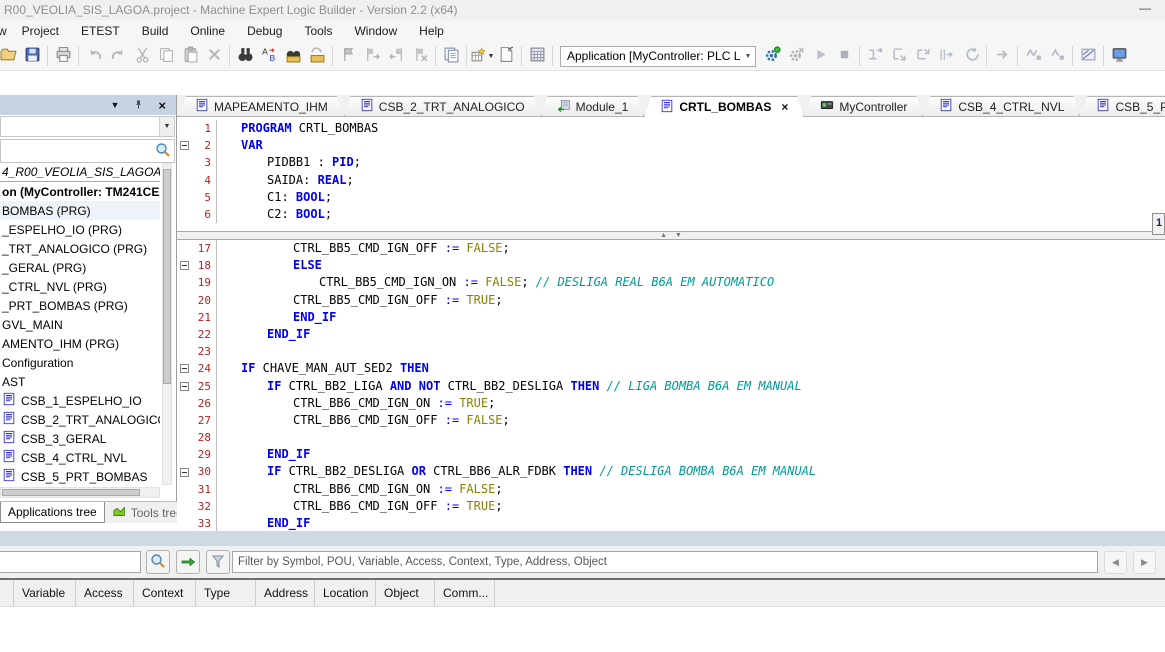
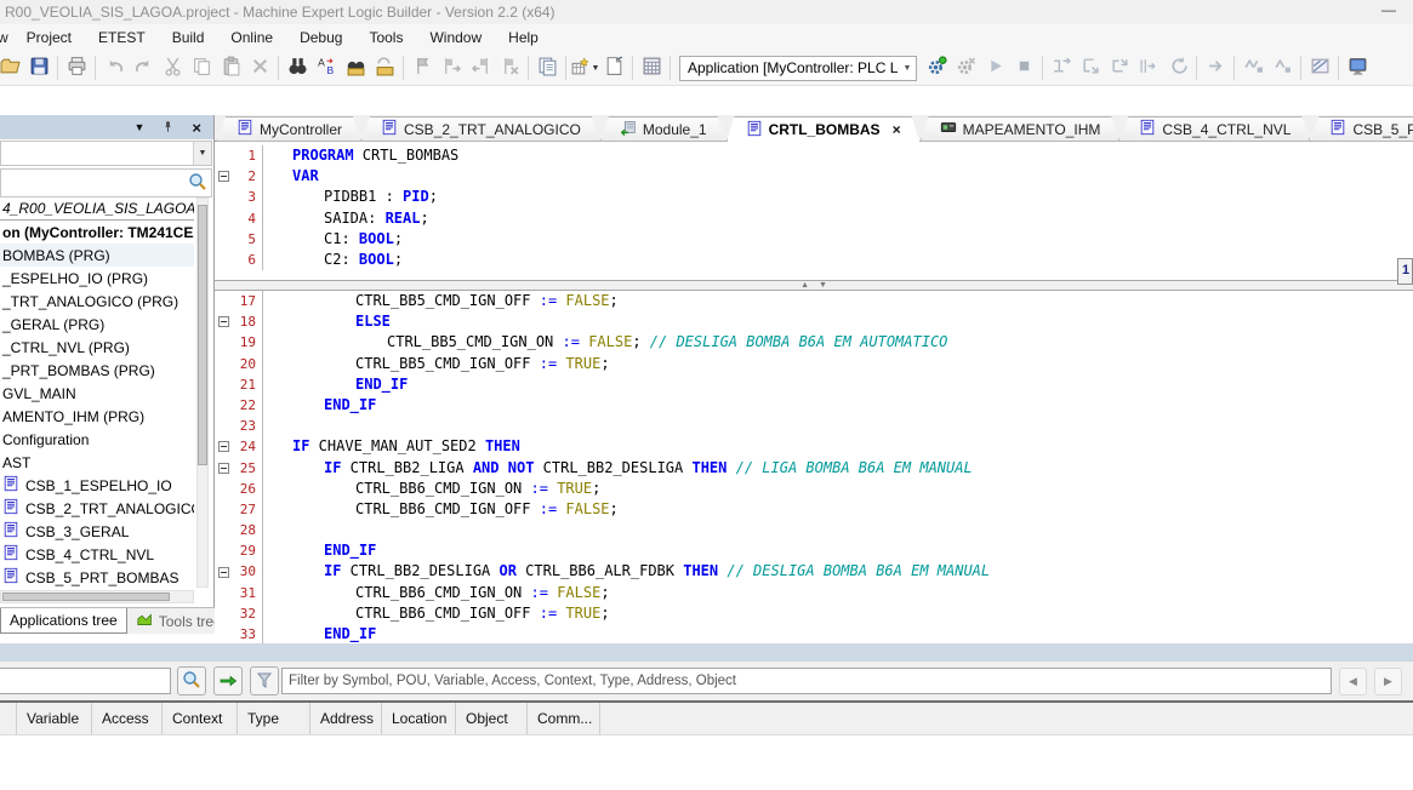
  R00_VEOLIA_SIS_LAGOA.project - Machine Expert Logic Builder - Version 2.2 (x64)
  —
  w
  Project
  ETEST
  Build
  Online
  Debug
  Tools
  Window
  Help
  A
  B
  Application [MyController: PLC L
  ▼
  ×
  4_R00_VEOLIA_SIS_LAGOA
  on (MyController: TM241CE
  BOMBAS (PRG)
  _ESPELHO_IO (PRG)
  _TRT_ANALOGICO (PRG)
  _GERAL (PRG)
  _CTRL_NVL (PRG)
  _PRT_BOMBAS (PRG)
  GVL_MAIN
  AMENTO_IHM (PRG)
  Configuration
  AST
  CSB_1_ESPELHO_IO
  CSB_2_TRT_ANALOGIC
  CSB_3_GERAL
  CSB_4_CTRL_NVL
  CSB_5_PRT_BOMBAS
  Applications tree
  Tools tre
- MAPEAMENTO_IHM
+ MyController
  CSB_2_TRT_ANALOGICO
  Module_1
  CRTL_BOMBAS
  ×
- MyController
+ MAPEAMENTO_IHM
  CSB_4_CTRL_NVL
  1
  PROGRAM CRTL_BOMBAS
  2
  VAR
  3
  PIDBB1 : PID;
  4
  SAIDA: REAL;
  5
  C1: BOOL;
  6
  C2: BOOL;
  1
  17
  CTRL_BB5_CMD_IGN_OFF := FALSE;
  18
  ELSE
  19
- CTRL_BB5_CMD_IGN_ON := FALSE; // DESLIGA REAL B6A EM AUTOMATICO
+ CTRL_BB5_CMD_IGN_ON := FALSE; // DESLIGA BOMBA B6A EM AUTOMATICO
  20
  CTRL_BB5_CMD_IGN_OFF := TRUE;
  21
  END_IF
  22
  END_IF
  23
  24
  IF CHAVE_MAN_AUT_SED2 THEN
  25
  IF CTRL_BB2_LIGA AND NOT CTRL_BB2_DESLIGA THEN // LIGA BOMBA B6A EM MANUAL
  26
  CTRL_BB6_CMD_IGN_ON := TRUE;
  27
  CTRL_BB6_CMD_IGN_OFF := FALSE;
  28
  29
  END_IF
  30
  IF CTRL_BB2_DESLIGA OR CTRL_BB6_ALR_FDBK THEN // DESLIGA BOMBA B6A EM MANUAL
  31
  CTRL_BB6_CMD_IGN_ON := FALSE;
  32
  CTRL_BB6_CMD_IGN_OFF := TRUE;
  33
  END_IF
  Filter by Symbol, POU, Variable, Access, Context, Type, Address, Object
  ◀
  ▶
  Variable
  Access
  Context
  Type
  Address
  Location
  Object
  Comm...
